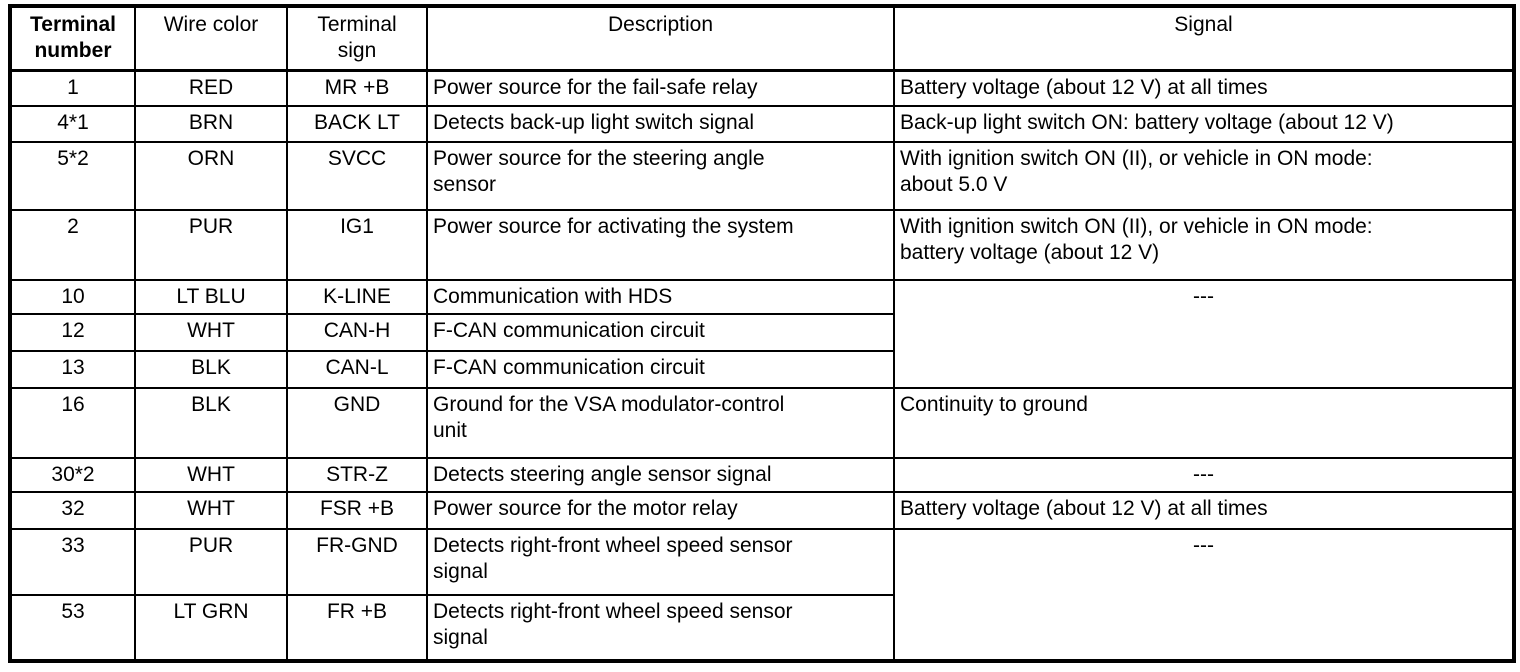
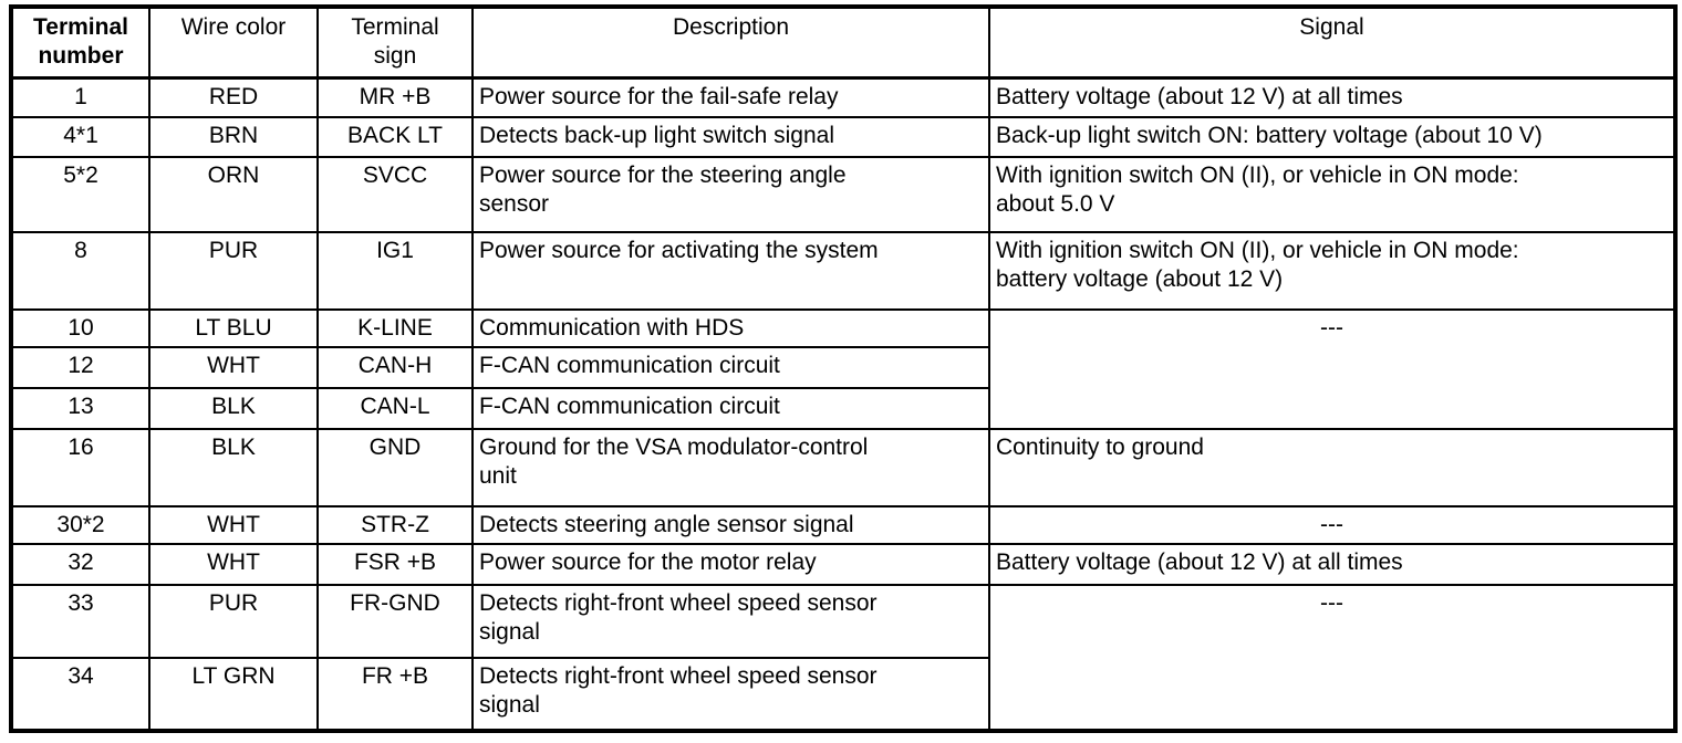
  Terminal number	Wire color	Terminal sign	Description	Signal
  1	RED	MR +B	Power source for the fail-safe relay	Battery voltage (about 12 V) at all times
- 4*1	BRN	BACK LT	Detects back-up light switch signal	Back-up light switch ON: battery voltage (about 12 V)
+ 4*1	BRN	BACK LT	Detects back-up light switch signal	Back-up light switch ON: battery voltage (about 10 V)
  5*2	ORN	SVCC	Power source for the steering angle sensor	With ignition switch ON (II), or vehicle in ON mode: about 5.0 V
- 2	PUR	IG1	Power source for activating the system	With ignition switch ON (II), or vehicle in ON mode: battery voltage (about 12 V)
+ 8	PUR	IG1	Power source for activating the system	With ignition switch ON (II), or vehicle in ON mode: battery voltage (about 12 V)
  10	LT BLU	K-LINE	Communication with HDS	---
  12	WHT	CAN-H	F-CAN communication circuit
  13	BLK	CAN-L	F-CAN communication circuit
  16	BLK	GND	Ground for the VSA modulator-control unit	Continuity to ground
  30*2	WHT	STR-Z	Detects steering angle sensor signal	---
  32	WHT	FSR +B	Power source for the motor relay	Battery voltage (about 12 V) at all times
  33	PUR	FR-GND	Detects right-front wheel speed sensor signal	---
- 53	LT GRN	FR +B	Detects right-front wheel speed sensor signal
+ 34	LT GRN	FR +B	Detects right-front wheel speed sensor signal
